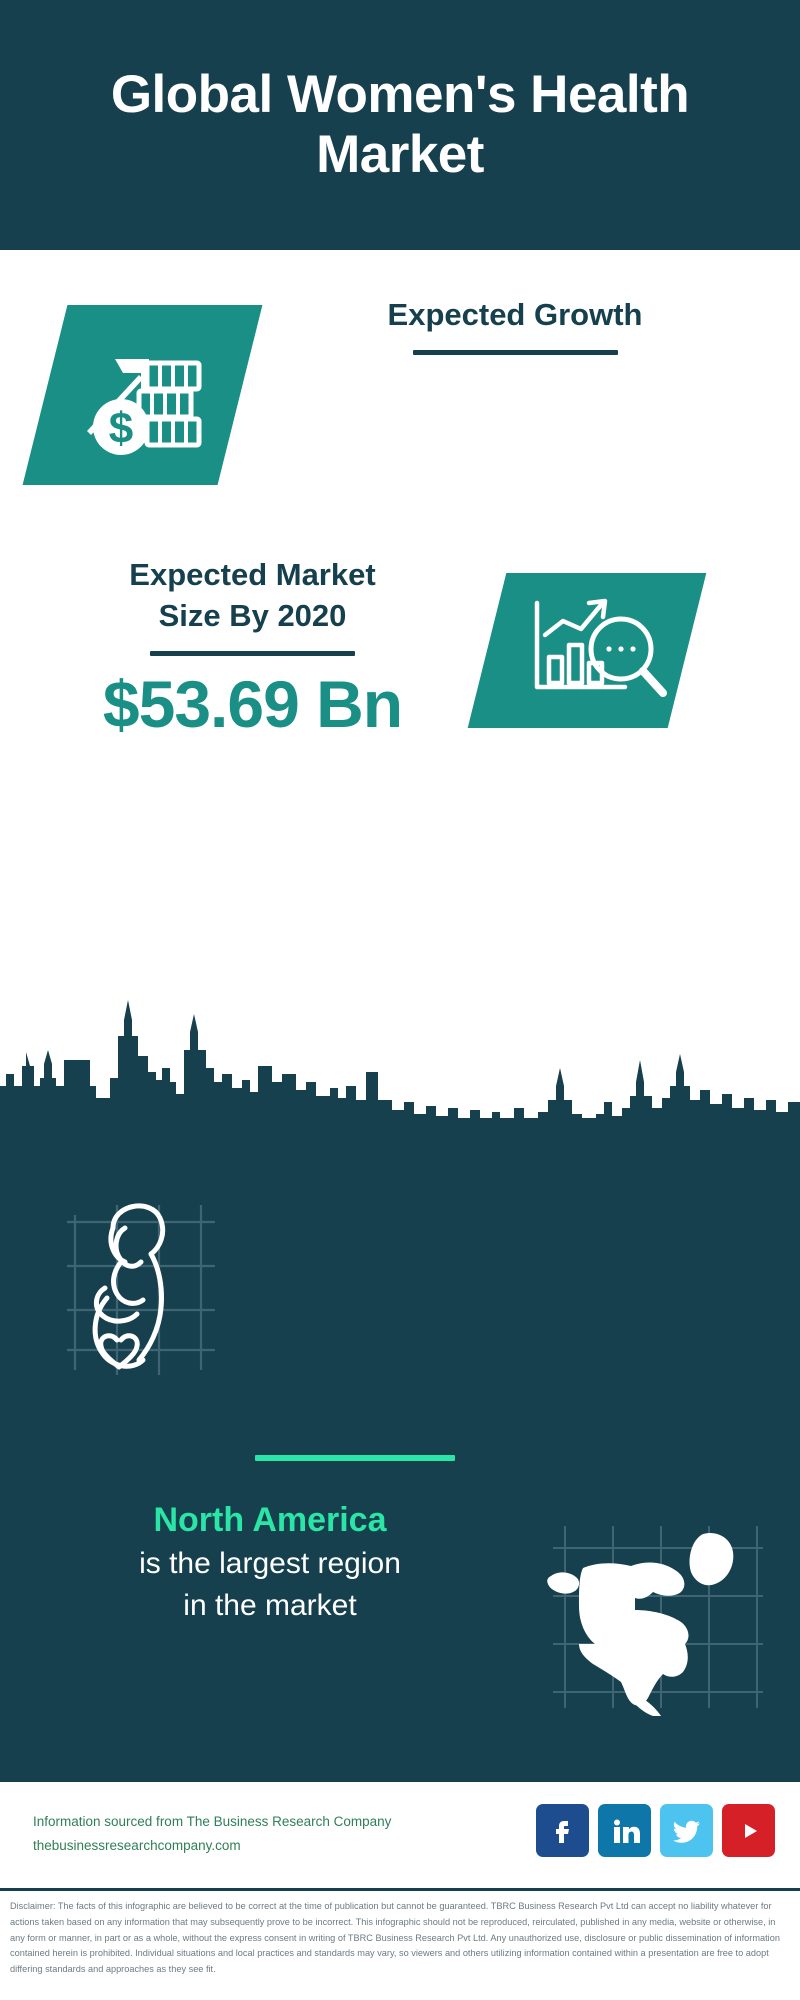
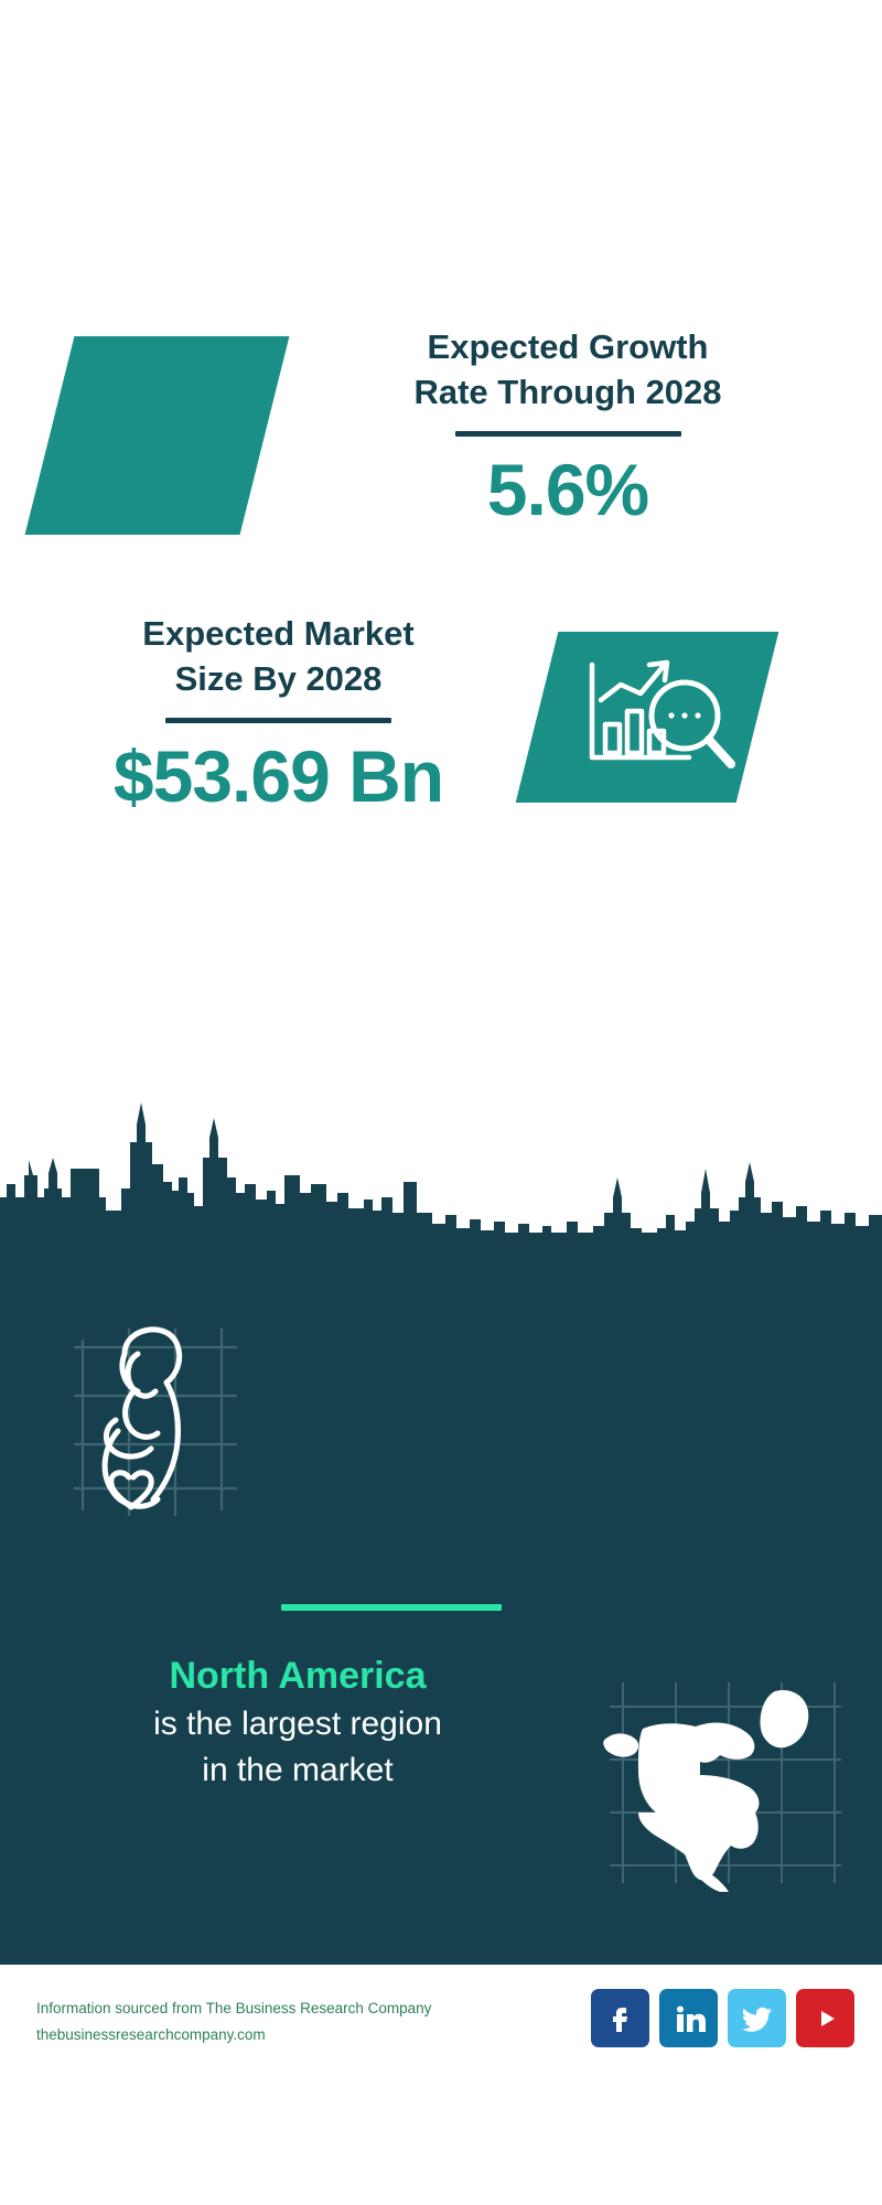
- Global Women's Health Market
- $
  Expected Growth
+ Rate Through 2028
+ 5.6%
  Expected Market
- Size By 2020
+ Size By 2028
  $53.69 Bn
  North America
  is the largest region
  in the market
  Information sourced from The Business Research Company
  thebusinessresearchcompany.com
- Disclaimer: The facts of this infographic are believed to be correct at the time of publication but cannot be guaranteed. TBRC Business Research Pvt Ltd can accept no liability whatever for actions taken based on any information that may subsequently prove to be incorrect. This infographic should not be reproduced, reirculated, published in any media, website or otherwise, in any form or manner, in part or as a whole, without the express consent in writing of TBRC Business Research Pvt Ltd. Any unauthorized use, disclosure or public dissemination of information contained herein is prohibited. Individual situations and local practices and standards may vary, so viewers and others utilizing information contained within a presentation are free to adopt differing standards and approaches as they see fit.
